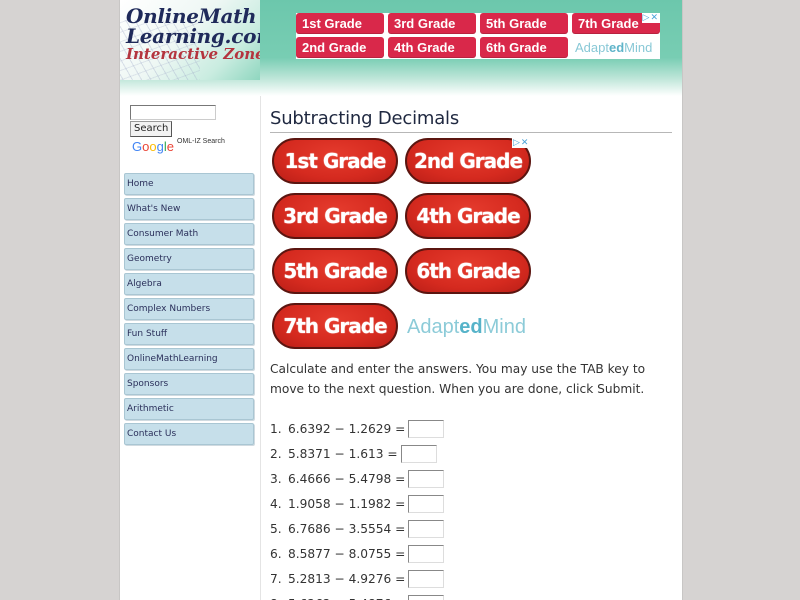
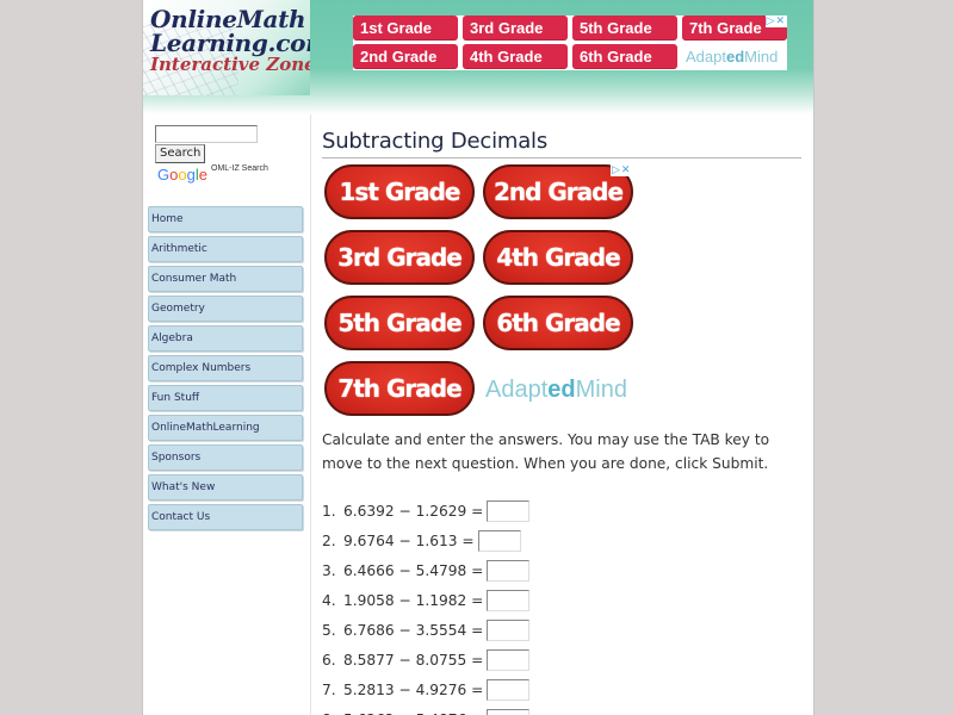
  OnlineMath
  Learning.co
  Interactive Zone
  1st Grade
  3rd Grade
  5th Grade
  7th Grade
  2nd Grade
  4th Grade
  6th Grade
  Adapt
  ed
  Mind
  ▷✕
  Search
  Google
  Home
- What's New
+ Arithmetic
  Consumer Math
  Geometry
  Algebra
  Complex Numbers
  Fun Stuff
  OnlineMathLearning
  Sponsors
- Arithmetic
+ What's New
  Contact Us
  Subtracting Decimals
  1st Grade
  2nd Grade
  3rd Grade
  4th Grade
  5th Grade
  6th Grade
  7th Grade
  Adapt
  ed
  Mind
  ▷✕
  Calculate and enter the answers. You may use the TAB key to move to the next question. When you are done, click Submit.
  1.
  6.6392 − 1.2629 =
  2.
- 5.8371 − 1.613 =
+ 9.6764 − 1.613 =
  3.
  6.4666 − 5.4798 =
  4.
  1.9058 − 1.1982 =
  5.
  6.7686 − 3.5554 =
  6.
  8.5877 − 8.0755 =
  7.
  5.2813 − 4.9276 =
